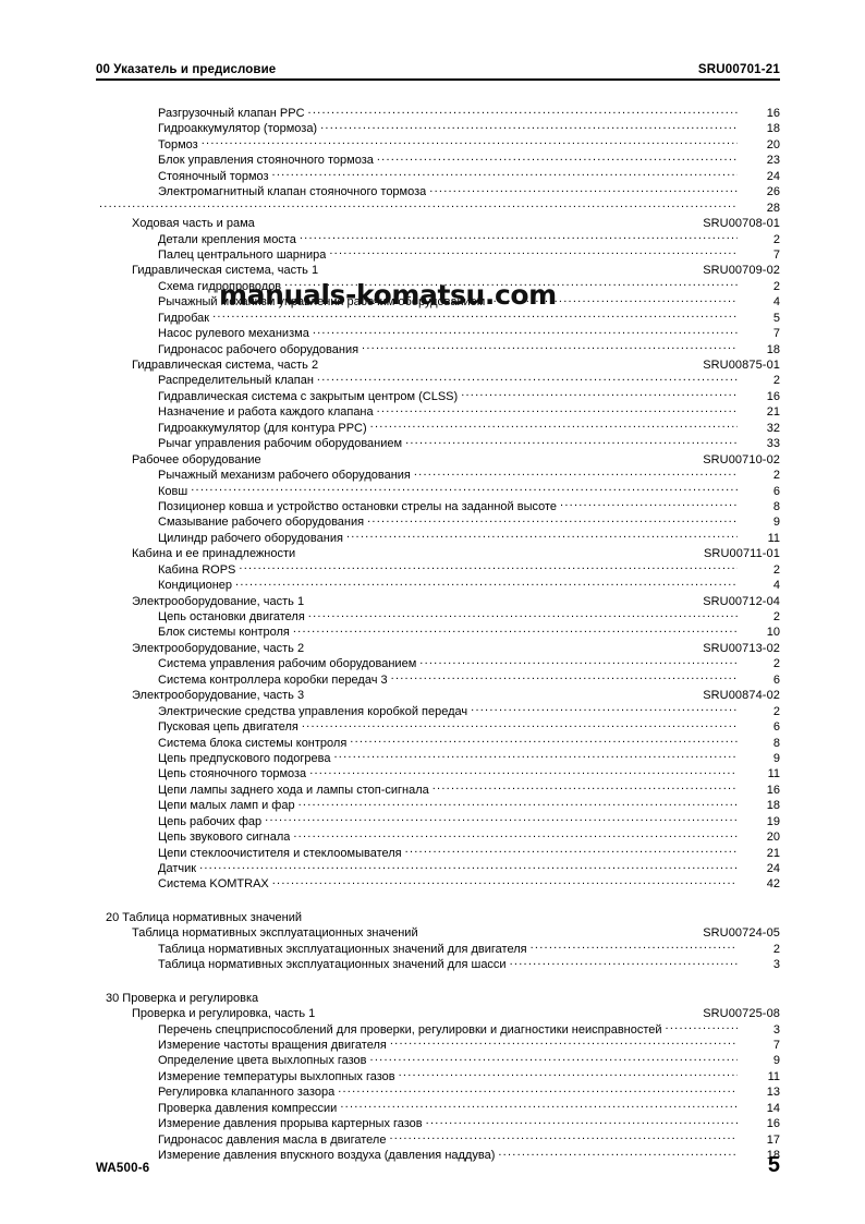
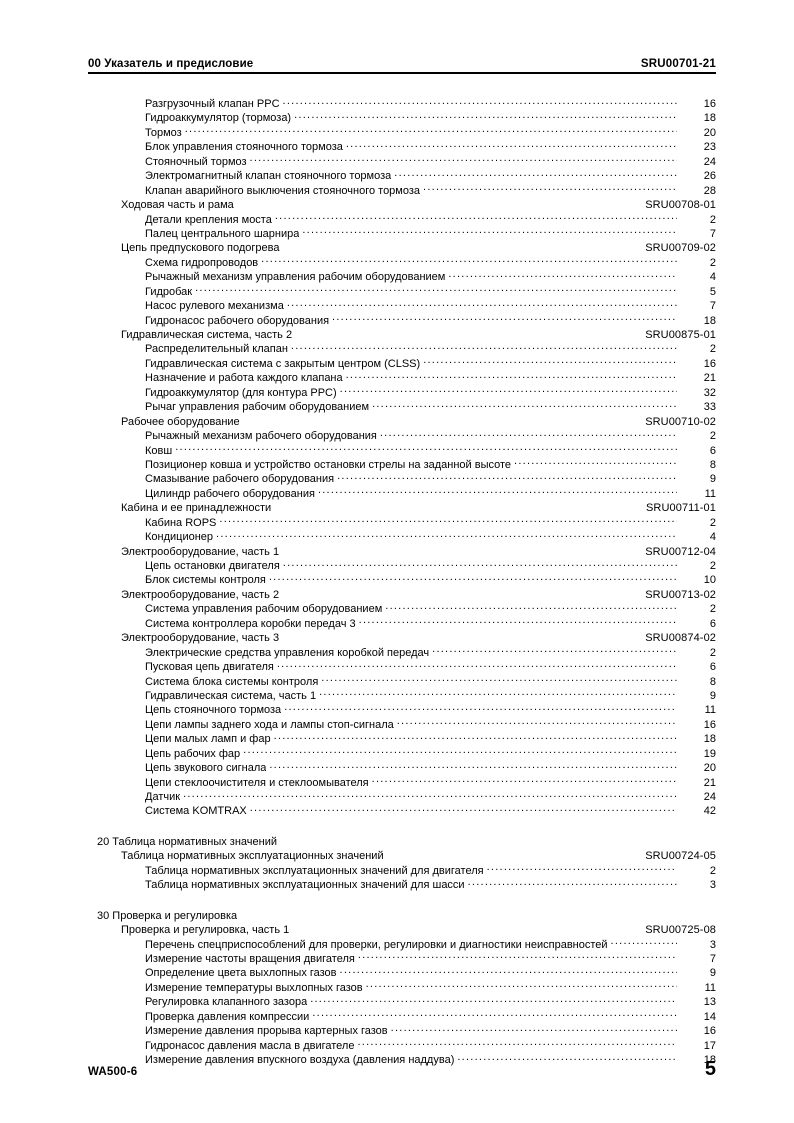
  00 Указатель и предисловие
  SRU00701-21
  Разгрузочный клапан PPC
  16
  Гидроаккумулятор (тормоза)
  18
  Тормоз
  20
  Блок управления стояночного тормоза
  23
  Стояночный тормоз
  24
  Электромагнитный клапан стояночного тормоза
  26
+ Клапан аварийного выключения стояночного тормоза
  28
  Ходовая часть и рама
  SRU00708-01
  Детали крепления моста
  2
  Палец центрального шарнира
  7
- Гидравлическая система, часть 1
+ Цепь предпускового подогрева
  SRU00709-02
  Схема гидропроводов
  2
  Рычажный механизм управления рабочим оборудованием
  4
  Гидробак
  5
  Насос рулевого механизма
  7
  Гидронасос рабочего оборудования
  18
  Гидравлическая система, часть 2
  SRU00875-01
  Распределительный клапан
  2
  Гидравлическая система с закрытым центром (CLSS)
  16
  Назначение и работа каждого клапана
  21
  Гидроаккумулятор (для контура PPC)
  32
  Рычаг управления рабочим оборудованием
  33
  Рабочее оборудование
  SRU00710-02
  Рычажный механизм рабочего оборудования
  2
  Ковш
  6
  Позиционер ковша и устройство остановки стрелы на заданной высоте
  8
  Смазывание рабочего оборудования
  9
  Цилиндр рабочего оборудования
  11
  Кабина и ее принадлежности
  SRU00711-01
  Кабина ROPS
  2
  Кондиционер
  4
  Электрооборудование, часть 1
  SRU00712-04
  Цепь остановки двигателя
  2
  Блок системы контроля
  10
  Электрооборудование, часть 2
  SRU00713-02
  Система управления рабочим оборудованием
  2
  Система контроллера коробки передач 3
  6
  Электрооборудование, часть 3
  SRU00874-02
  Электрические средства управления коробкой передач
  2
  Пусковая цепь двигателя
  6
  Система блока системы контроля
  8
- Цепь предпускового подогрева
+ Гидравлическая система, часть 1
  9
  Цепь стояночного тормоза
  11
  Цепи лампы заднего хода и лампы стоп-сигнала
  16
  Цепи малых ламп и фар
  18
  Цепь рабочих фар
  19
  Цепь звукового сигнала
  20
  Цепи стеклоочистителя и стеклоомывателя
  21
  Датчик
  24
  Система KOMTRAX
  42
  20 Таблица нормативных значений
  Таблица нормативных эксплуатационных значений
  SRU00724-05
  Таблица нормативных эксплуатационных значений для двигателя
  2
  Таблица нормативных эксплуатационных значений для шасси
  3
  30 Проверка и регулировка
  Проверка и регулировка, часть 1
  SRU00725-08
  Перечень спецприспособлений для проверки, регулировки и диагностики неисправностей
  3
  Измерение частоты вращения двигателя
  7
  Определение цвета выхлопных газов
  9
  Измерение температуры выхлопных газов
  11
  Регулировка клапанного зазора
  13
  Проверка давления компрессии
  14
  Измерение давления прорыва картерных газов
  16
  Гидронасос давления масла в двигателе
  17
  Измерение давления впускного воздуха (давления наддува)
  18
- manuals-komatsu.com
  WA500-6
  5
